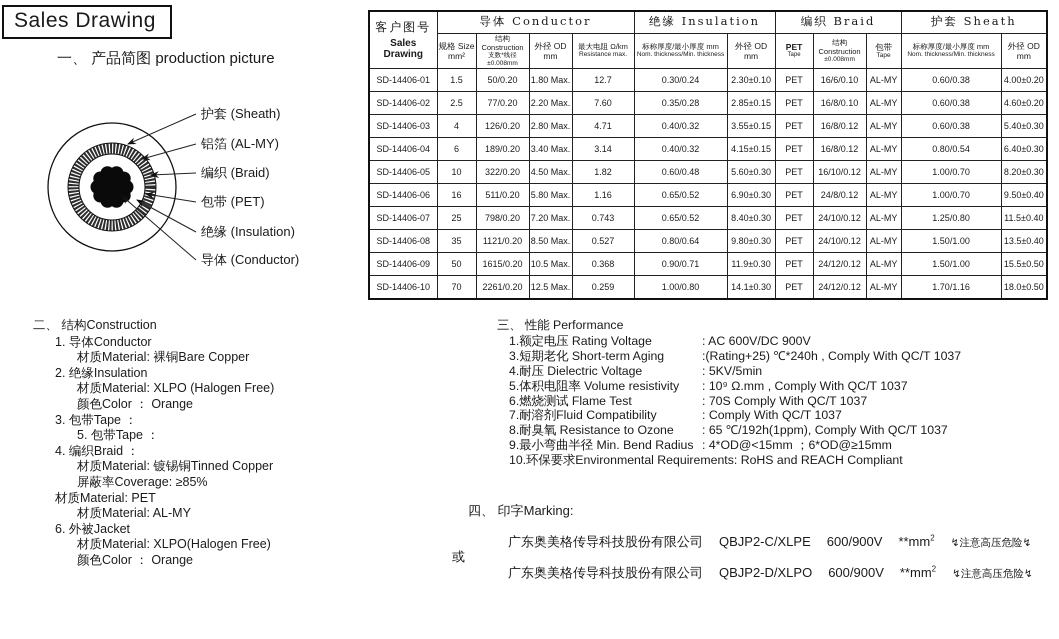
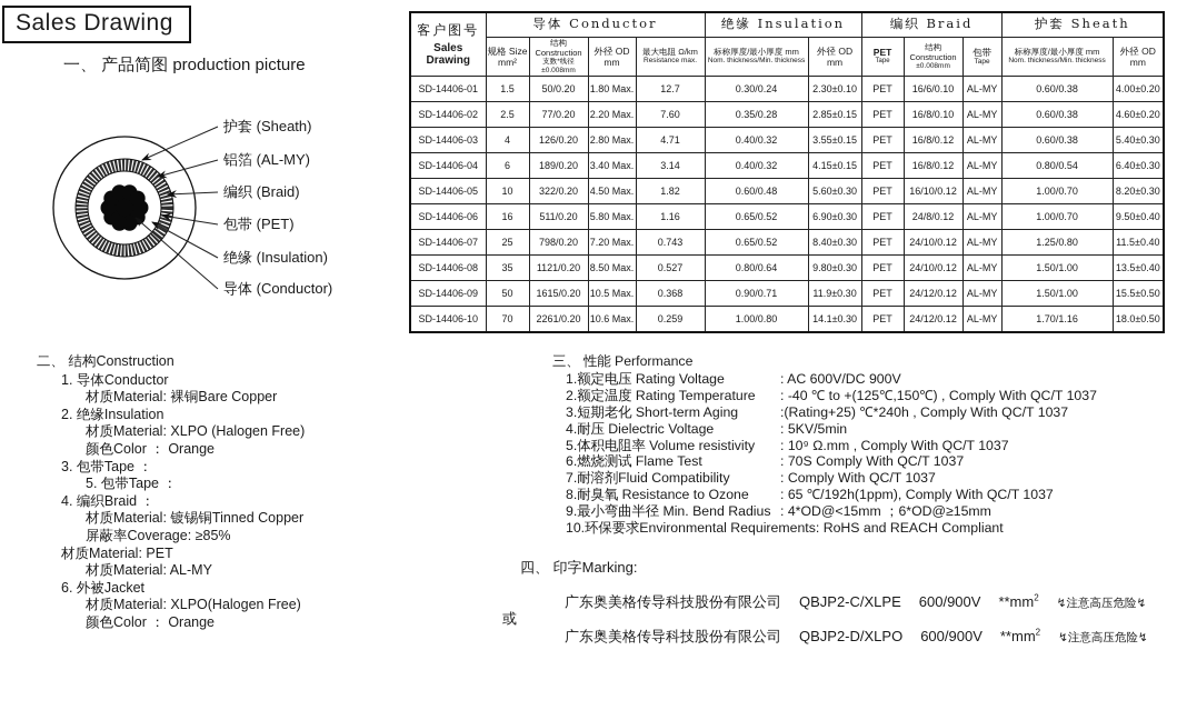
  Sales Drawing
  一、 产品简图 production picture
  护套 (Sheath)
  铝箔 (AL-MY)
  编织 (Braid)
  包带 (PET)
  绝缘 (Insulation)
  导体 (Conductor)
  客户图号 Sales Drawing	导体 Conductor	绝缘 Insulation	编织 Braid	护套 Sheath
  SD-14406-01	1.5	50/0.20	1.80 Max.	12.7	0.30/0.24	2.30±0.10	PET	16/6/0.10	AL-MY	0.60/0.38	4.00±0.20
  SD-14406-02	2.5	77/0.20	2.20 Max.	7.60	0.35/0.28	2.85±0.15	PET	16/8/0.10	AL-MY	0.60/0.38	4.60±0.20
  SD-14406-03	4	126/0.20	2.80 Max.	4.71	0.40/0.32	3.55±0.15	PET	16/8/0.12	AL-MY	0.60/0.38	5.40±0.30
  SD-14406-04	6	189/0.20	3.40 Max.	3.14	0.40/0.32	4.15±0.15	PET	16/8/0.12	AL-MY	0.80/0.54	6.40±0.30
  SD-14406-05	10	322/0.20	4.50 Max.	1.82	0.60/0.48	5.60±0.30	PET	16/10/0.12	AL-MY	1.00/0.70	8.20±0.30
  SD-14406-06	16	511/0.20	5.80 Max.	1.16	0.65/0.52	6.90±0.30	PET	24/8/0.12	AL-MY	1.00/0.70	9.50±0.40
  SD-14406-07	25	798/0.20	7.20 Max.	0.743	0.65/0.52	8.40±0.30	PET	24/10/0.12	AL-MY	1.25/0.80	11.5±0.40
  SD-14406-08	35	1121/0.20	8.50 Max.	0.527	0.80/0.64	9.80±0.30	PET	24/10/0.12	AL-MY	1.50/1.00	13.5±0.40
  SD-14406-09	50	1615/0.20	10.5 Max.	0.368	0.90/0.71	11.9±0.30	PET	24/12/0.12	AL-MY	1.50/1.00	15.5±0.50
- SD-14406-10	70	2261/0.20	12.5 Max.	0.259	1.00/0.80	14.1±0.30	PET	24/12/0.12	AL-MY	1.70/1.16	18.0±0.50
+ SD-14406-10	70	2261/0.20	10.6 Max.	0.259	1.00/0.80	14.1±0.30	PET	24/12/0.12	AL-MY	1.70/1.16	18.0±0.50
  二、 结构Construction
  1. 导体Conductor
  材质Material: 裸铜Bare Copper
  2. 绝缘Insulation
  材质Material: XLPO (Halogen Free)
  颜色Color ： Orange
  3. 包带Tape ：
  5. 包带Tape ：
  4. 编织Braid ：
  材质Material: 镀锡铜Tinned Copper
  屏蔽率Coverage: ≥85%
  材质Material: PET
  材质Material: AL-MY
  6. 外被Jacket
  材质Material: XLPO(Halogen Free)
  颜色Color ： Orange
  三、 性能 Performance
  1.额定电压 Rating Voltage : AC 600V/DC 900V
+ 2.额定温度 Rating Temperature : -40 ℃ to +(125℃,150℃) , Comply With QC/T 1037
  3.短期老化 Short-term Aging :(Rating+25) ℃*240h , Comply With QC/T 1037
  4.耐压 Dielectric Voltage : 5KV/5min
  5.体积电阻率 Volume resistivity : 10⁹ Ω.mm , Comply With QC/T 1037
  6.燃烧测试 Flame Test : 70S Comply With QC/T 1037
  7.耐溶剂Fluid Compatibility : Comply With QC/T 1037
  8.耐臭氧 Resistance to Ozone : 65 ℃/192h(1ppm), Comply With QC/T 1037
  9.最小弯曲半径 Min. Bend Radius : 4*OD@<15mm ；6*OD@≥15mm
  10.环保要求Environmental Requirements: RoHS and REACH Compliant
  四、 印字Marking:
  广东奥美格传导科技股份有限公司 QBJP2-C/XLPE 600/900V **mm2↯注意高压危险↯
  广东奥美格传导科技股份有限公司 QBJP2-D/XLPO 600/900V **mm2↯注意高压危险↯
  或
